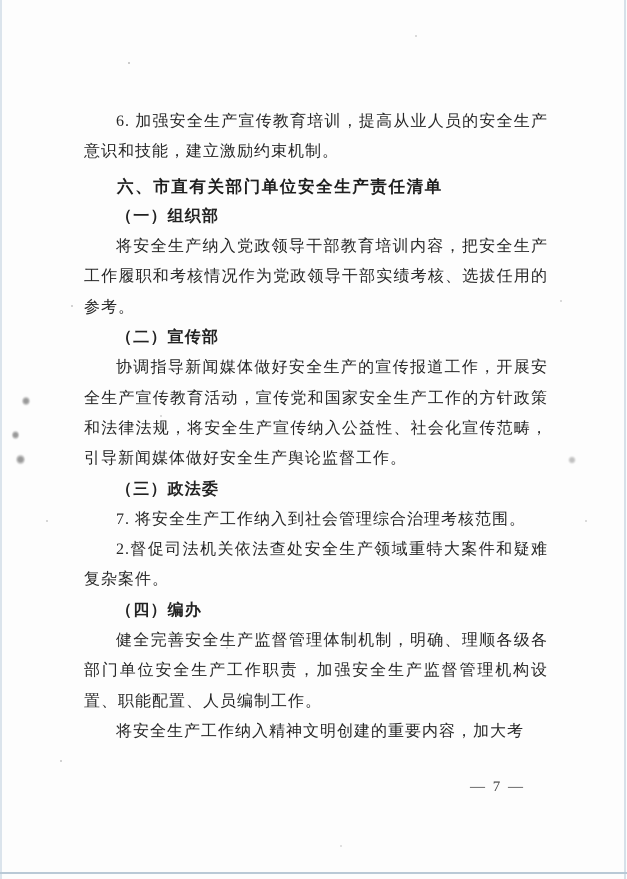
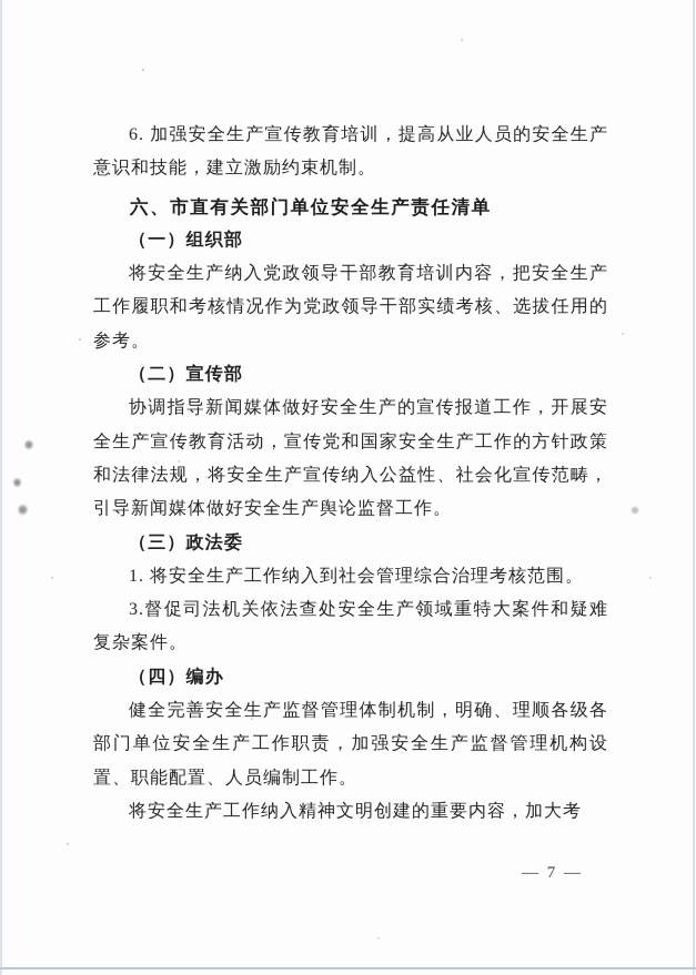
  6. 加强安全生产宣传教育培训，提高从业人员的安全生产意识和技能，建立激励约束机制。
  六、市直有关部门单位安全生产责任清单
  （一）组织部
  将安全生产纳入党政领导干部教育培训内容，把安全生产工作履职和考核情况作为党政领导干部实绩考核、选拔任用的参考。
  （二）宣传部
  协调指导新闻媒体做好安全生产的宣传报道工作，开展安全生产宣传教育活动，宣传党和国家安全生产工作的方针政策和法律法规，将安全生产宣传纳入公益性、社会化宣传范畴，引导新闻媒体做好安全生产舆论监督工作。
  （三）政法委
- 7. 将安全生产工作纳入到社会管理综合治理考核范围。
+ 1. 将安全生产工作纳入到社会管理综合治理考核范围。
- 2.督促司法机关依法查处安全生产领域重特大案件和疑难复杂案件。
+ 3.督促司法机关依法查处安全生产领域重特大案件和疑难复杂案件。
  （四）编办
  健全完善安全生产监督管理体制机制，明确、理顺各级各部门单位安全生产工作职责，加强安全生产监督管理机构设置、职能配置、人员编制工作。
  将安全生产工作纳入精神文明创建的重要内容，加大考
  — 7 —
